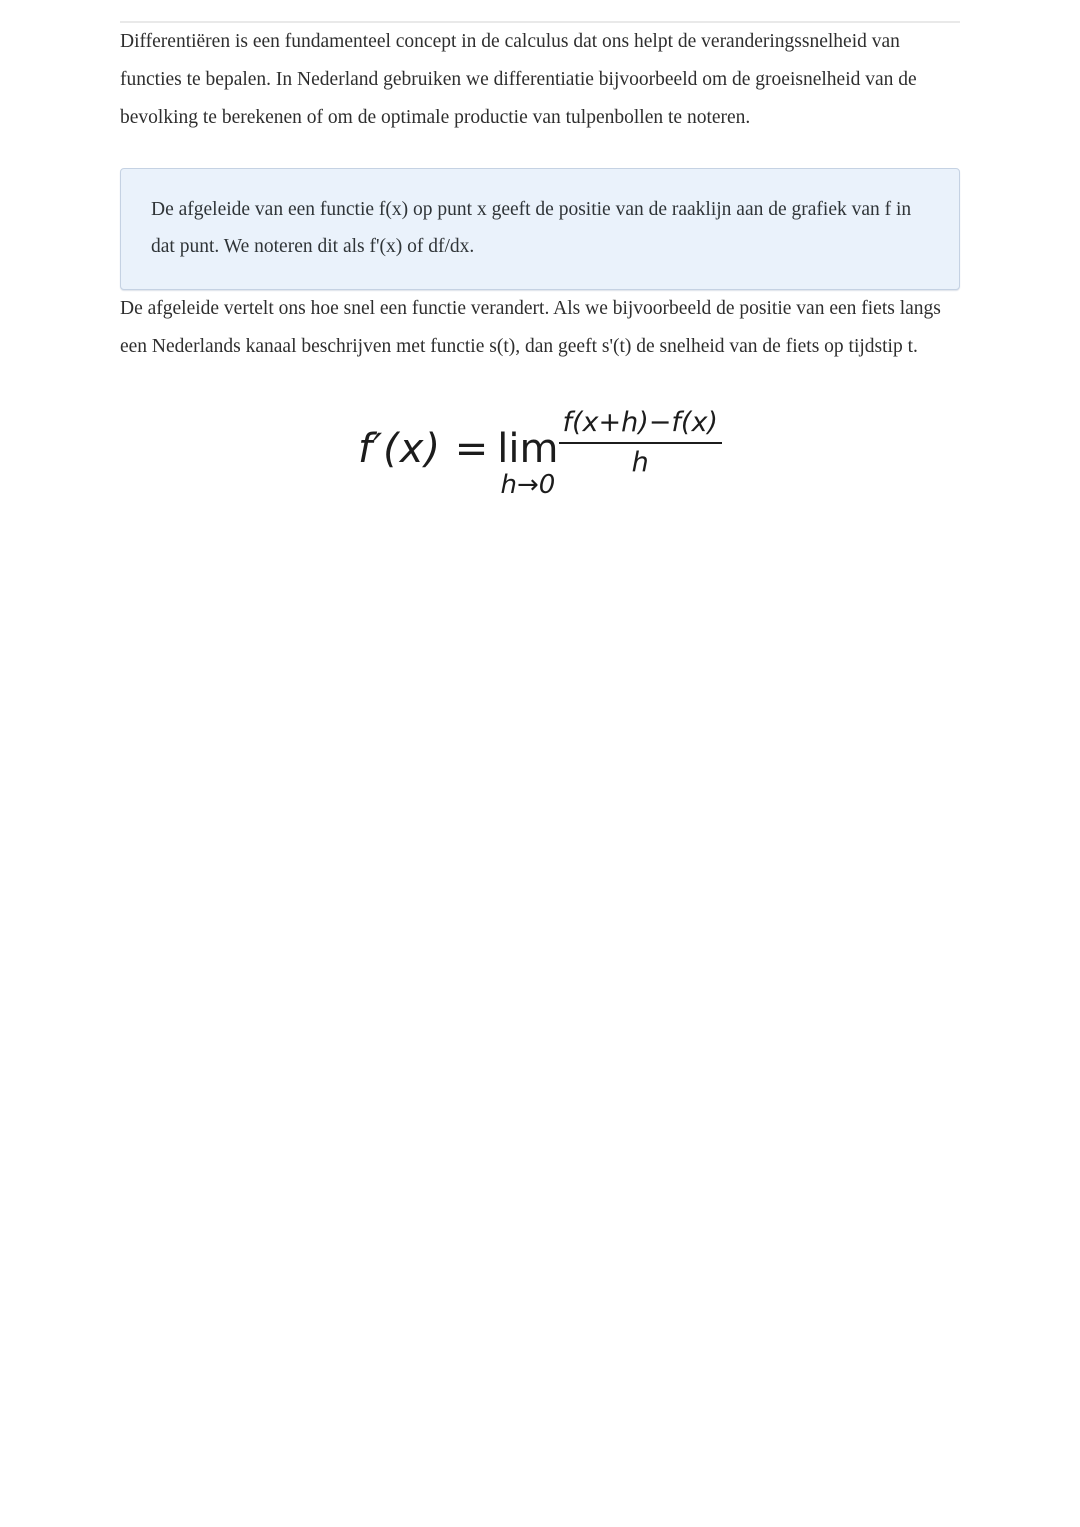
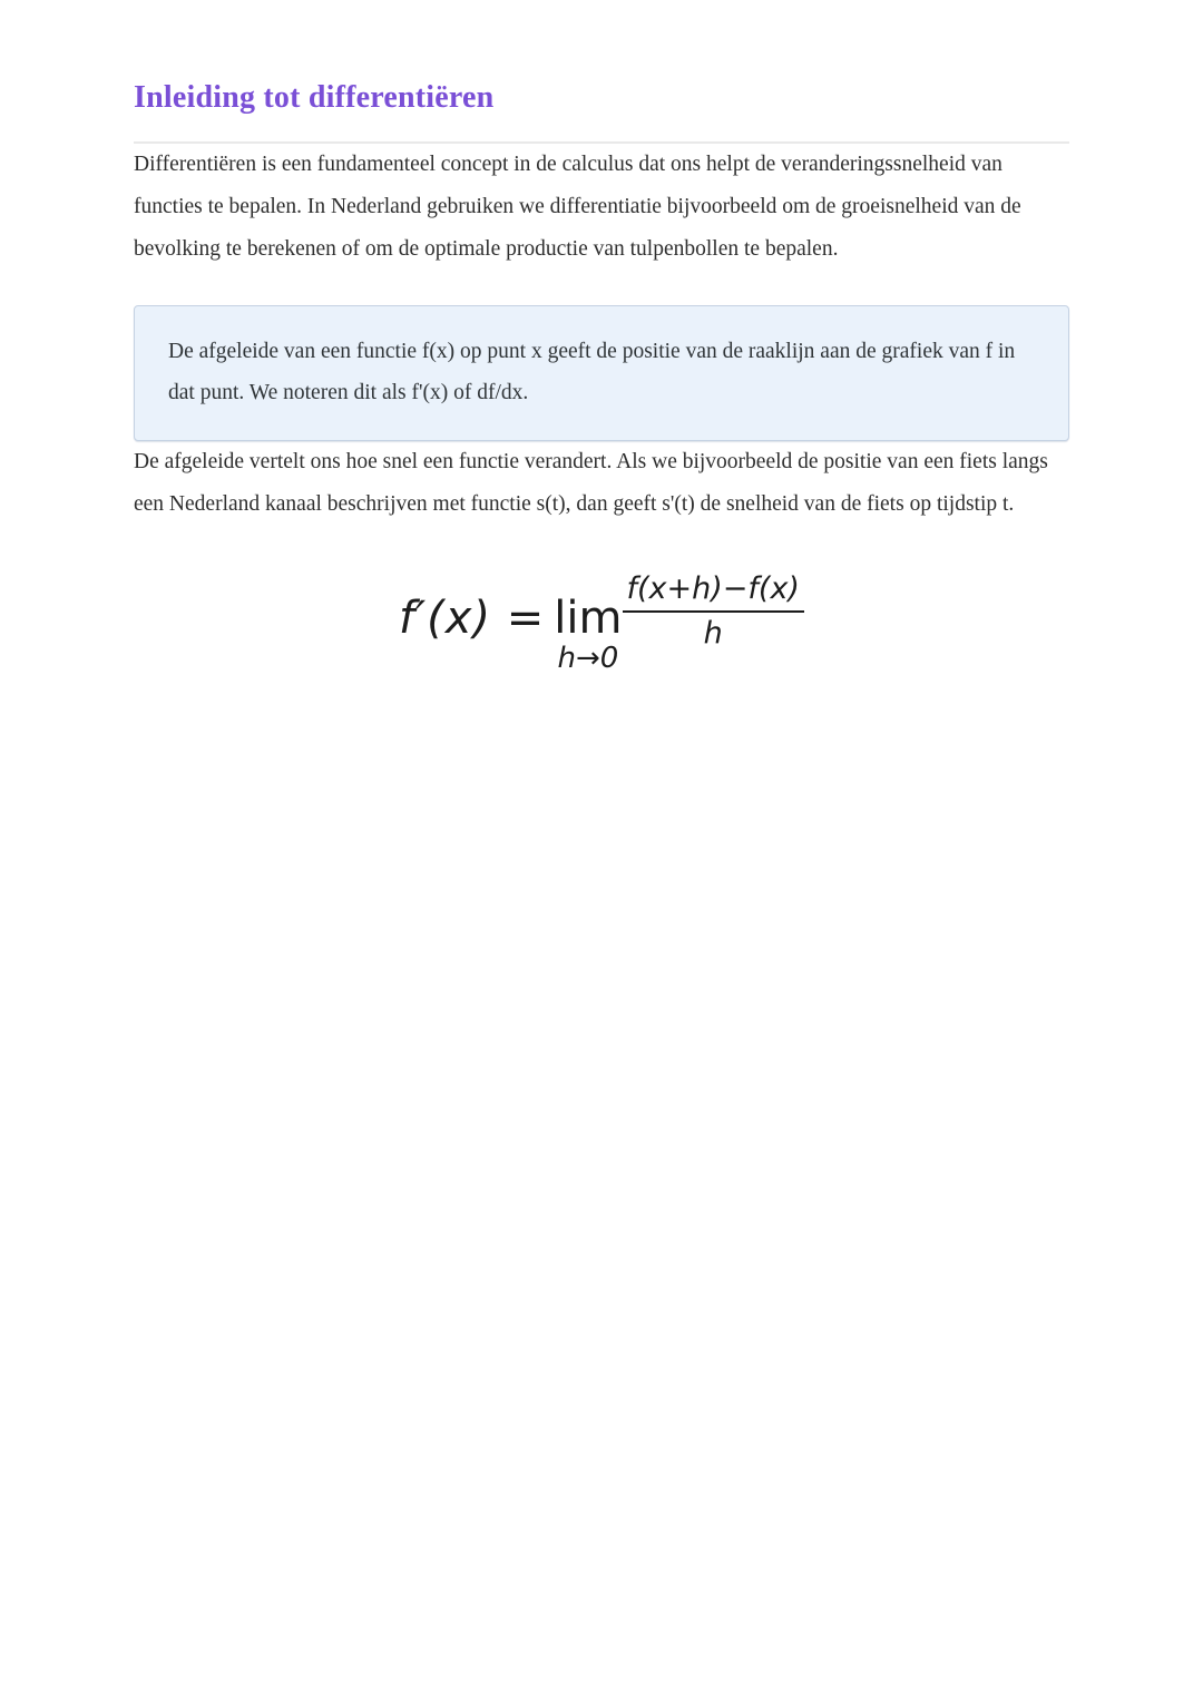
+ Inleiding tot differentiëren
- Differentiëren is een fundamenteel concept in de calculus dat ons helpt de veranderingssnelheid van functies te bepalen. In Nederland gebruiken we differentiatie bijvoorbeeld om de groeisnelheid van de bevolking te berekenen of om de optimale productie van tulpenbollen te noteren.
+ Differentiëren is een fundamenteel concept in de calculus dat ons helpt de veranderingssnelheid van functies te bepalen. In Nederland gebruiken we differentiatie bijvoorbeeld om de groeisnelheid van de bevolking te berekenen of om de optimale productie van tulpenbollen te bepalen.
  De afgeleide van een functie f(x) op punt x geeft de positie van de raaklijn aan de grafiek van f in dat punt. We noteren dit als f'(x) of df/dx.
- De afgeleide vertelt ons hoe snel een functie verandert. Als we bijvoorbeeld de positie van een fiets langs een Nederlands kanaal beschrijven met functie s(t), dan geeft s'(t) de snelheid van de fiets op tijdstip t.
+ De afgeleide vertelt ons hoe snel een functie verandert. Als we bijvoorbeeld de positie van een fiets langs een Nederland kanaal beschrijven met functie s(t), dan geeft s'(t) de snelheid van de fiets op tijdstip t.
  f′(x) =
  lim
  h→0
  f(x+h)−f(x)
  h
